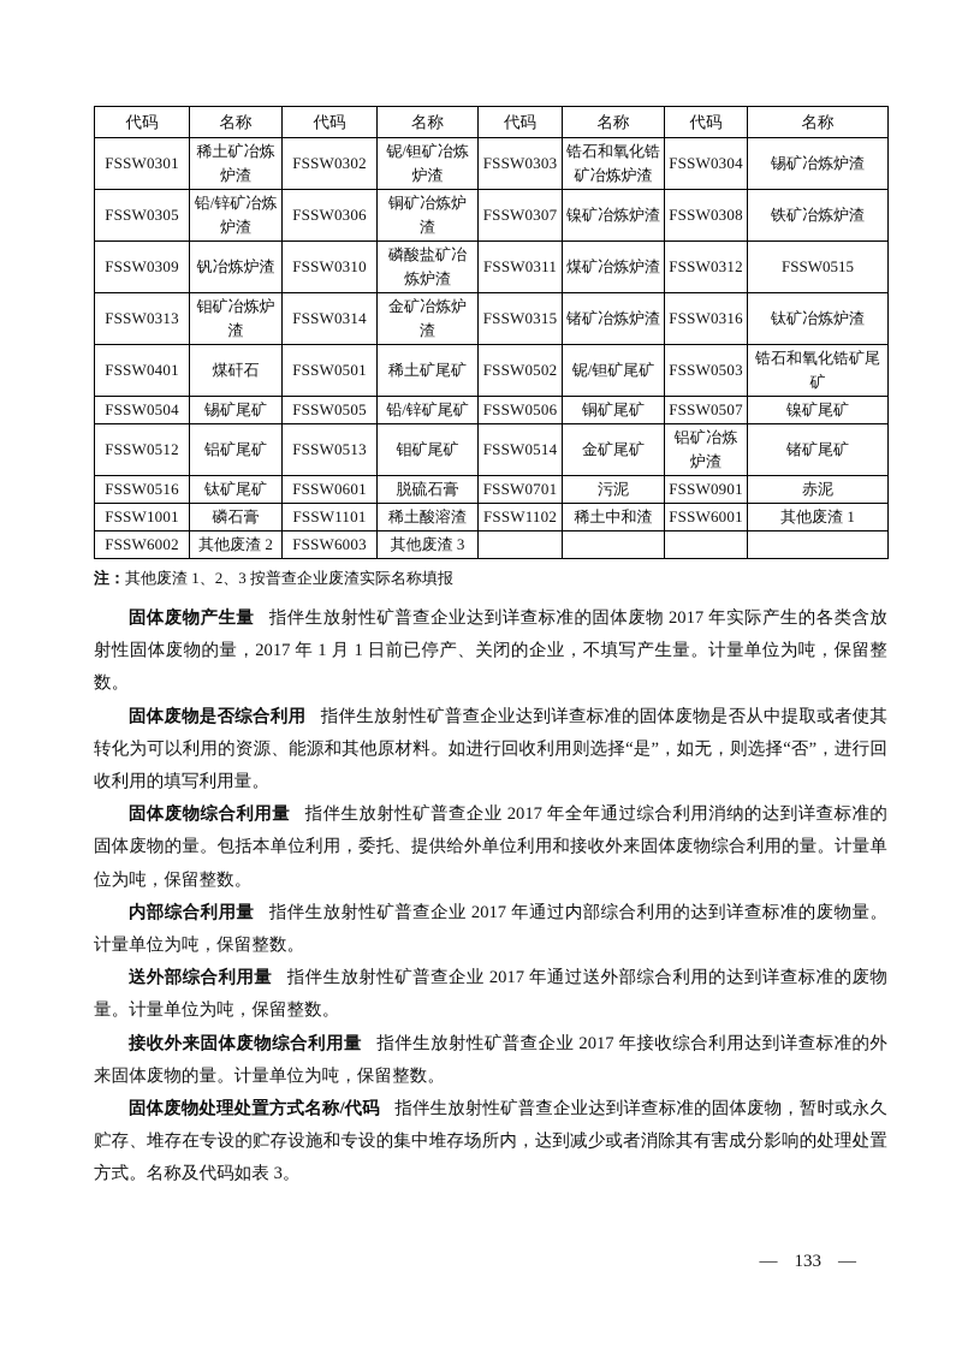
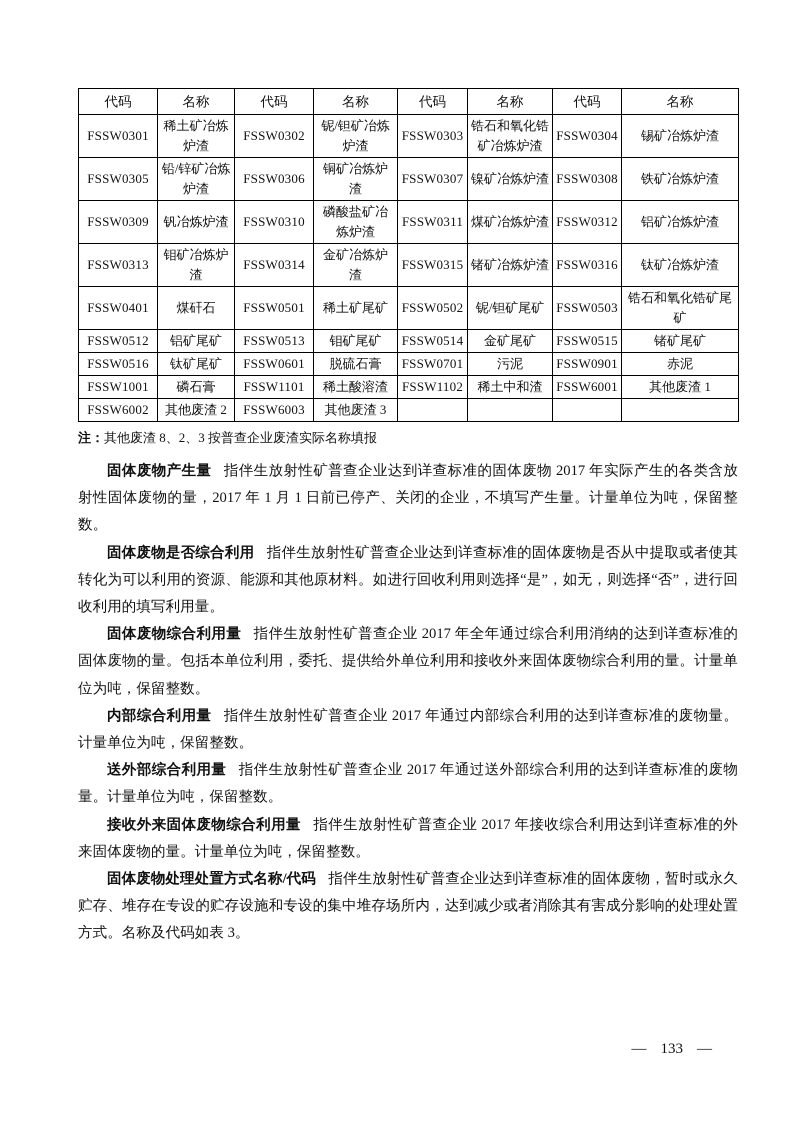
  代码	名称	代码	名称	代码	名称	代码	名称
  FSSW0301	稀土矿冶炼炉渣	FSSW0302	铌/钽矿冶炼炉渣	FSSW0303	锆石和氧化锆矿冶炼炉渣	FSSW0304	锡矿冶炼炉渣
  FSSW0305	铅/锌矿冶炼炉渣	FSSW0306	铜矿冶炼炉渣	FSSW0307	镍矿冶炼炉渣	FSSW0308	铁矿冶炼炉渣
- FSSW0309	钒冶炼炉渣	FSSW0310	磷酸盐矿冶炼炉渣	FSSW0311	煤矿冶炼炉渣	FSSW0312	FSSW0515
+ FSSW0309	钒冶炼炉渣	FSSW0310	磷酸盐矿冶炼炉渣	FSSW0311	煤矿冶炼炉渣	FSSW0312	铝矿冶炼炉渣
  FSSW0313	钼矿冶炼炉渣	FSSW0314	金矿冶炼炉渣	FSSW0315	锗矿冶炼炉渣	FSSW0316	钛矿冶炼炉渣
  FSSW0401	煤矸石	FSSW0501	稀土矿尾矿	FSSW0502	铌/钽矿尾矿	FSSW0503	锆石和氧化锆矿尾矿
- FSSW0504	锡矿尾矿	FSSW0505	铅/锌矿尾矿	FSSW0506	铜矿尾矿	FSSW0507	镍矿尾矿
- FSSW0512	铝矿尾矿	FSSW0513	钼矿尾矿	FSSW0514	金矿尾矿	铝矿冶炼炉渣	锗矿尾矿
+ FSSW0512	铝矿尾矿	FSSW0513	钼矿尾矿	FSSW0514	金矿尾矿	FSSW0515	锗矿尾矿
  FSSW0516	钛矿尾矿	FSSW0601	脱硫石膏	FSSW0701	污泥	FSSW0901	赤泥
  FSSW1001	磷石膏	FSSW1101	稀土酸溶渣	FSSW1102	稀土中和渣	FSSW6001	其他废渣 1
  FSSW6002	其他废渣 2	FSSW6003	其他废渣 3
- 注：其他废渣 1、2、3 按普查企业废渣实际名称填报
+ 注：其他废渣 8、2、3 按普查企业废渣实际名称填报
  固体废物产生量 指伴生放射性矿普查企业达到详查标准的固体废物 2017 年实际产生的各类含放射性固体废物的量，2017 年 1 月 1 日前已停产、关闭的企业，不填写产生量。计量单位为吨，保留整数。
  固体废物是否综合利用 指伴生放射性矿普查企业达到详查标准的固体废物是否从中提取或者使其转化为可以利用的资源、能源和其他原材料。如进行回收利用则选择“是”，如无，则选择“否”，进行回收利用的填写利用量。
  固体废物综合利用量 指伴生放射性矿普查企业 2017 年全年通过综合利用消纳的达到详查标准的固体废物的量。包括本单位利用，委托、提供给外单位利用和接收外来固体废物综合利用的量。计量单位为吨，保留整数。
  内部综合利用量 指伴生放射性矿普查企业 2017 年通过内部综合利用的达到详查标准的废物量。计量单位为吨，保留整数。
  送外部综合利用量 指伴生放射性矿普查企业 2017 年通过送外部综合利用的达到详查标准的废物量。计量单位为吨，保留整数。
  接收外来固体废物综合利用量 指伴生放射性矿普查企业 2017 年接收综合利用达到详查标准的外来固体废物的量。计量单位为吨，保留整数。
  固体废物处理处置方式名称/代码 指伴生放射性矿普查企业达到详查标准的固体废物，暂时或永久贮存、堆存在专设的贮存设施和专设的集中堆存场所内，达到减少或者消除其有害成分影响的处理处置方式。名称及代码如表 3。
  —
  133
  —
